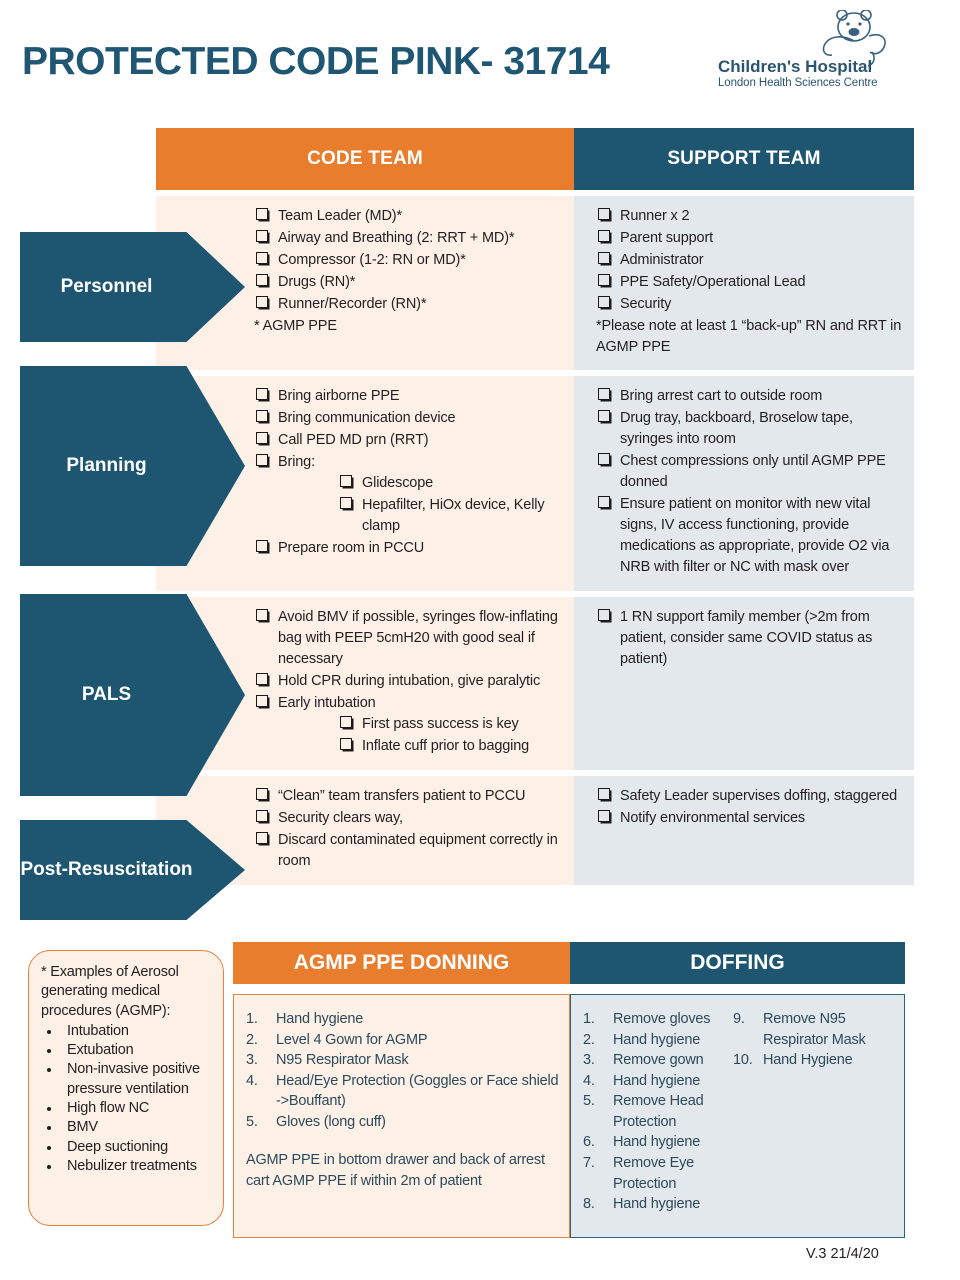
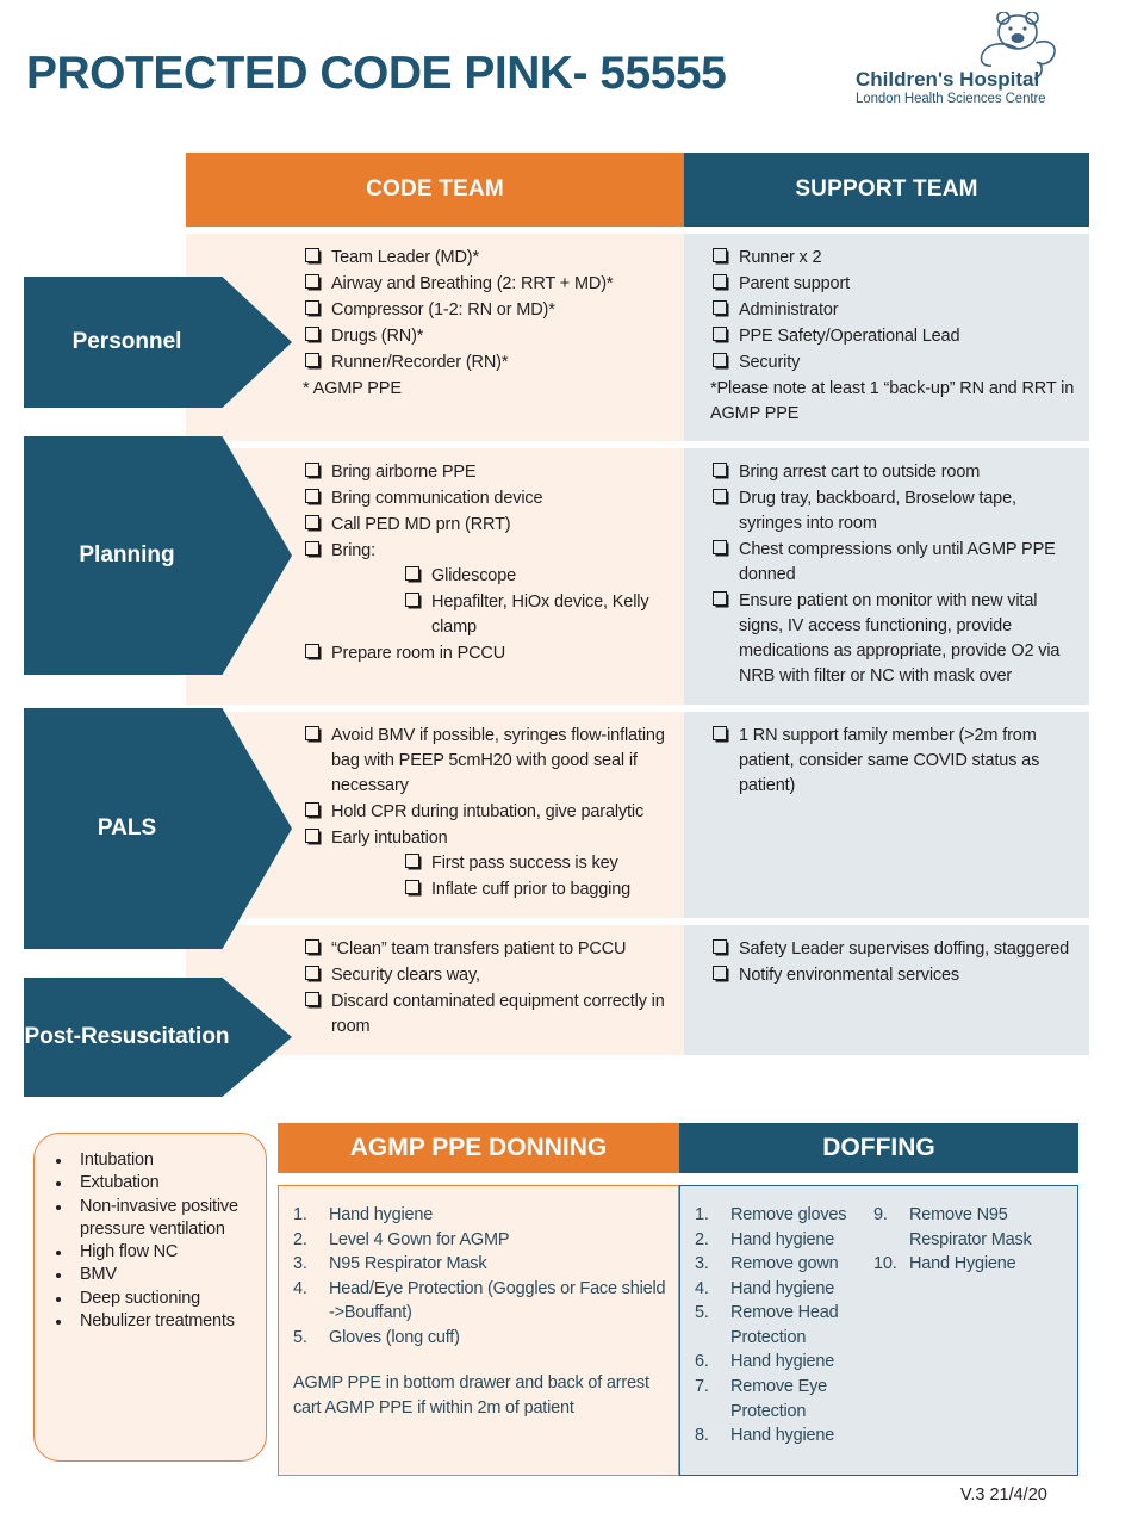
- PROTECTED CODE PINK- 31714
+ PROTECTED CODE PINK- 55555
  Children's Hospital
  London Health Sciences Centre
  CODE TEAM
  SUPPORT TEAM
  Team Leader (MD)*
  Airway and Breathing (2: RRT + MD)*
  Compressor (1-2: RN or MD)*
  Drugs (RN)*
  Runner/Recorder (RN)*
  * AGMP PPE
  Runner x 2
  Parent support
  Administrator
  PPE Safety/Operational Lead
  Security
  *Please note at least 1 “back-up” RN and RRT in AGMP PPE
  Bring airborne PPE
  Bring communication device
  Call PED MD prn (RRT)
  Bring:
  Glidescope
  Hepafilter, HiOx device, Kelly clamp
  Prepare room in PCCU
  Bring arrest cart to outside room
  Drug tray, backboard, Broselow tape, syringes into room
  Chest compressions only until AGMP PPE donned
  Ensure patient on monitor with new vital signs, IV access functioning, provide medications as appropriate, provide O2 via NRB with filter or NC with mask over
  Avoid BMV if possible, syringes flow-inflating bag with PEEP 5cmH20 with good seal if necessary
  Hold CPR during intubation, give paralytic
  Early intubation
  First pass success is key
  Inflate cuff prior to bagging
  1 RN support family member (>2m from patient, consider same COVID status as patient)
  “Clean” team transfers patient to PCCU
  Security clears way,
  Discard contaminated equipment correctly in room
  Safety Leader supervises doffing, staggered
  Notify environmental services
  Personnel
  Planning
  PALS
  Post-Resuscitation
- * Examples of Aerosol generating medical procedures (AGMP):
  Intubation
  Extubation
  Non-invasive positive pressure ventilation
  High flow NC
  BMV
  Deep suctioning
  Nebulizer treatments
  AGMP PPE DONNING
  DOFFING
  1.
  Hand hygiene
  2.
  Level 4 Gown for AGMP
  3.
  N95 Respirator Mask
  4.
  Head/Eye Protection (Goggles or Face shield ->Bouffant)
  5.
  Gloves (long cuff)
  AGMP PPE in bottom drawer and back of arrest cart AGMP PPE if within 2m of patient
  1.
  Remove gloves
  2.
  Hand hygiene
  3.
  Remove gown
  4.
  Hand hygiene
  5.
  Remove Head Protection
  6.
  Hand hygiene
  7.
  Remove Eye Protection
  8.
  Hand hygiene
  9.
  Remove N95 Respirator Mask
  10.
  Hand Hygiene
  V.3 21/4/20
